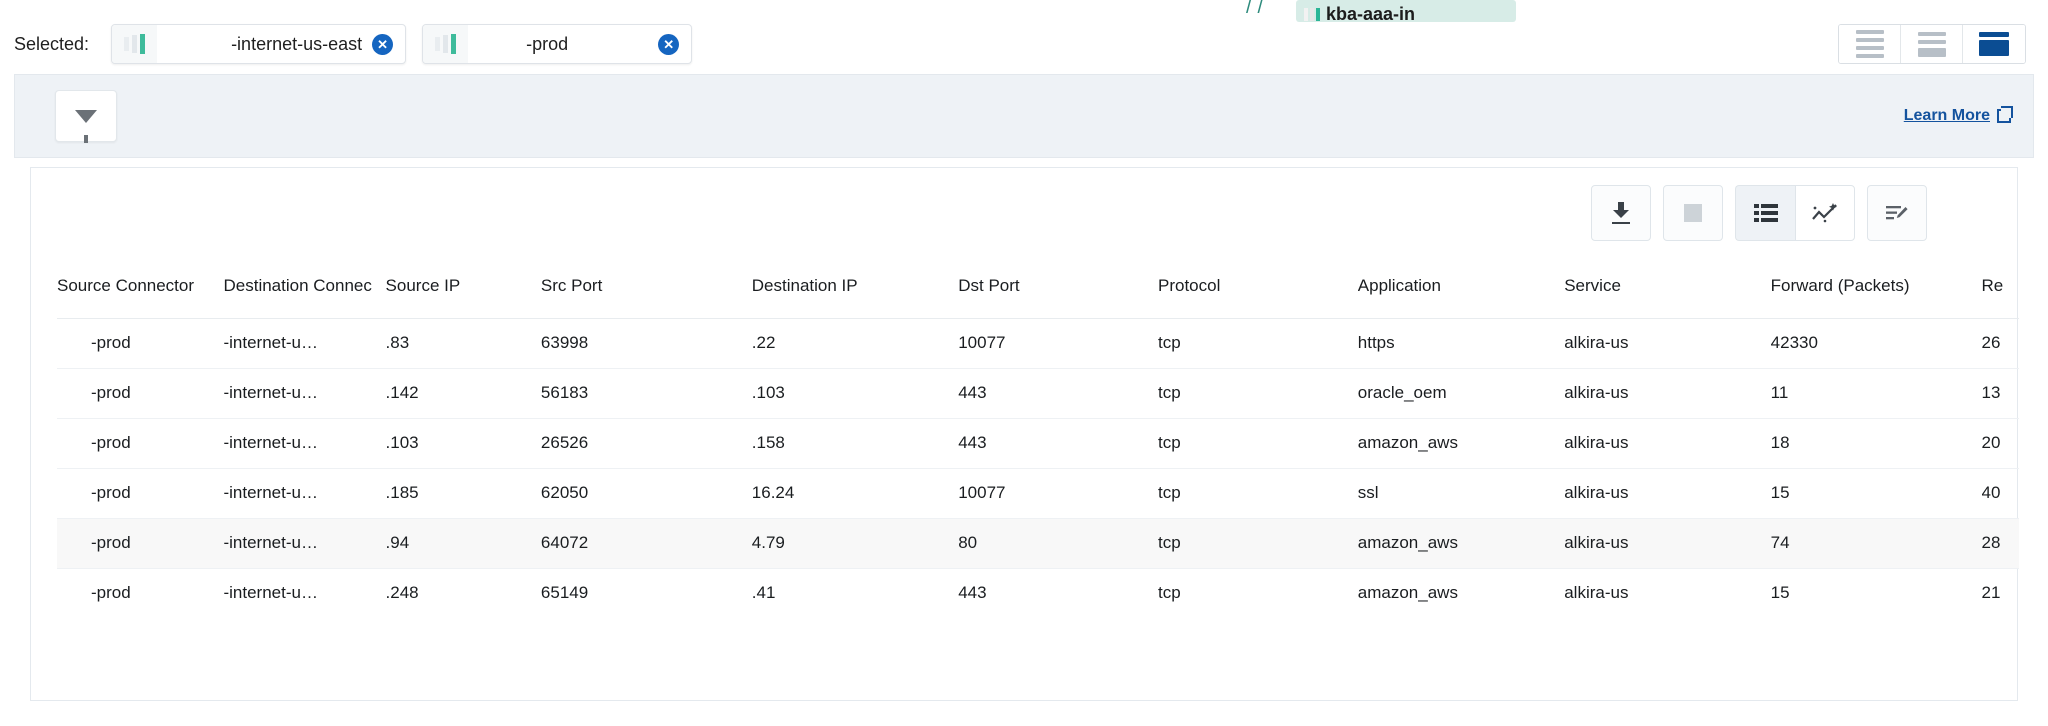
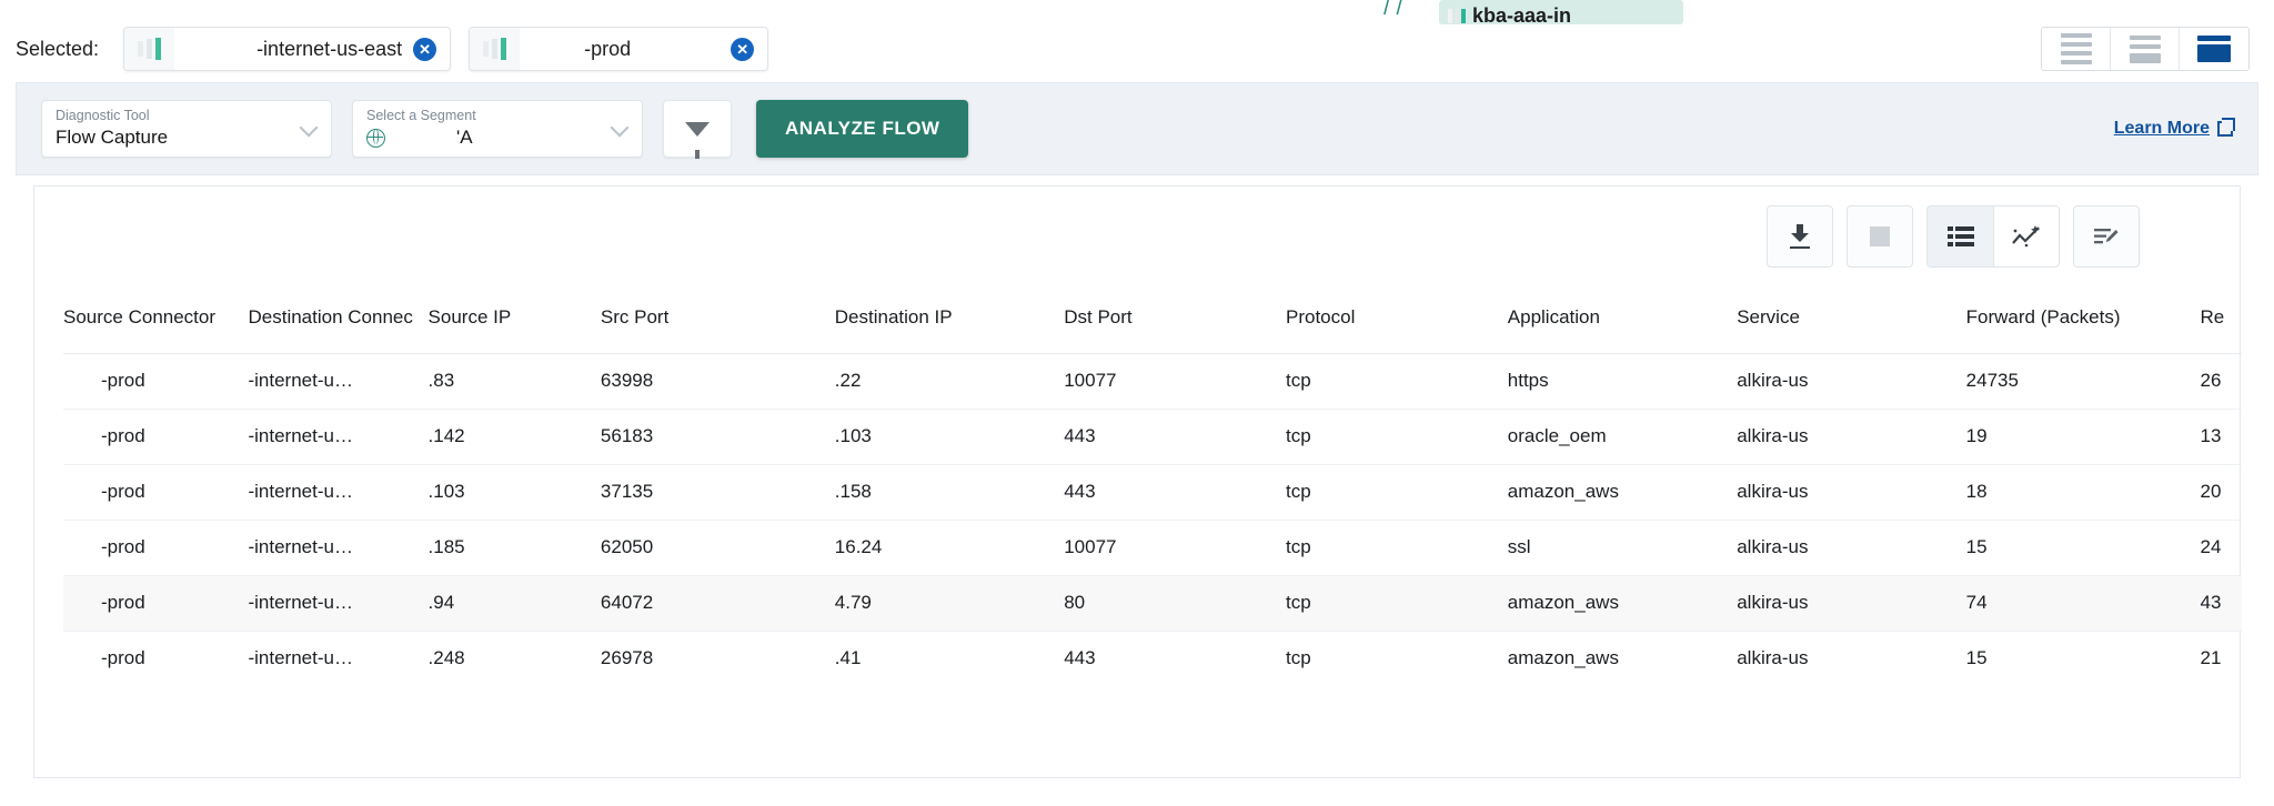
  //
  kba-aaa-in
  Selected:
  -internet-us-east
  ✕
  -prod
  ✕
+ Diagnostic Tool
+ Flow Capture
+ Select a Segment
+ 'A
+ ANALYZE FLOW
  Learn More
  Source Connector	Destination Connec	Source IP	Src Port	Destination IP	Dst Port	Protocol	Application	Service	Forward (Packets)	Re
- -prod	-internet-u…	.83	63998	.22	10077	tcp	https	alkira-us	42330	26
+ -prod	-internet-u…	.83	63998	.22	10077	tcp	https	alkira-us	24735	26
- -prod	-internet-u…	.142	56183	.103	443	tcp	oracle_oem	alkira-us	11	13
+ -prod	-internet-u…	.142	56183	.103	443	tcp	oracle_oem	alkira-us	19	13
- -prod	-internet-u…	.103	26526	.158	443	tcp	amazon_aws	alkira-us	18	20
+ -prod	-internet-u…	.103	37135	.158	443	tcp	amazon_aws	alkira-us	18	20
- -prod	-internet-u…	.185	62050	16.24	10077	tcp	ssl	alkira-us	15	40
+ -prod	-internet-u…	.185	62050	16.24	10077	tcp	ssl	alkira-us	15	24
- -prod	-internet-u…	.94	64072	4.79	80	tcp	amazon_aws	alkira-us	74	28
+ -prod	-internet-u…	.94	64072	4.79	80	tcp	amazon_aws	alkira-us	74	43
- -prod	-internet-u…	.248	65149	.41	443	tcp	amazon_aws	alkira-us	15	21
+ -prod	-internet-u…	.248	26978	.41	443	tcp	amazon_aws	alkira-us	15	21
